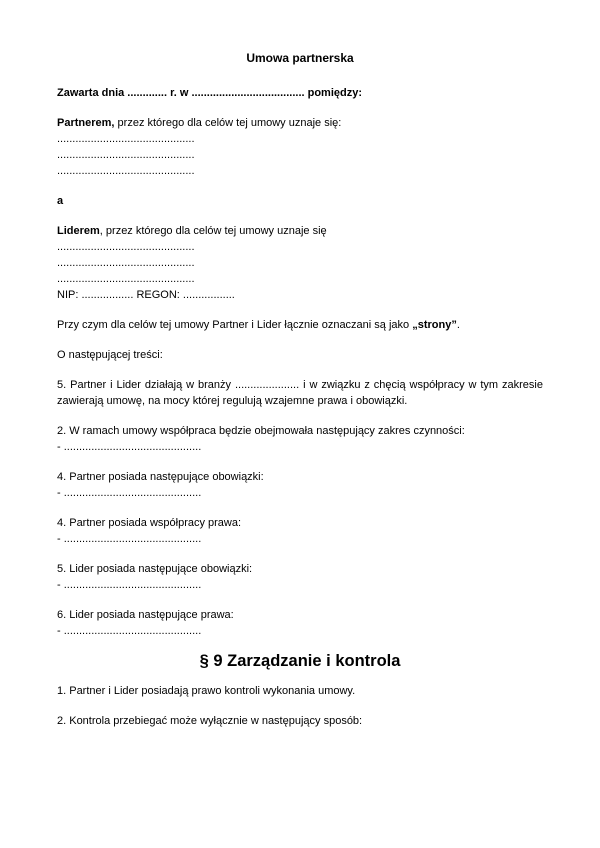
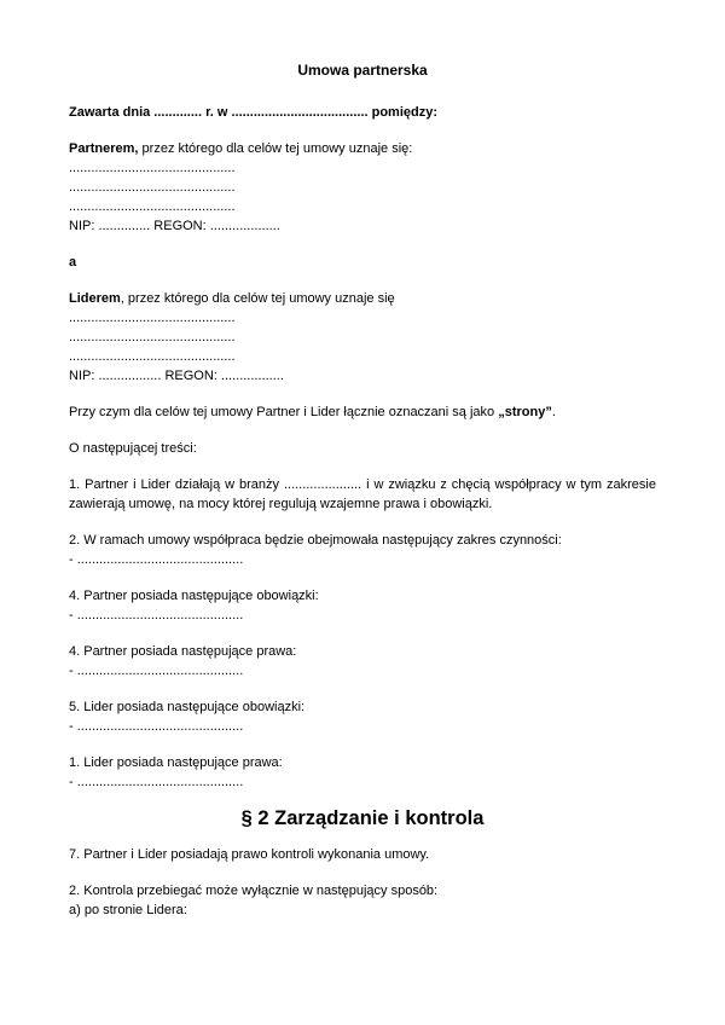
  Umowa partnerska
  Zawarta dnia ............. r. w ..................................... pomiędzy:
  Partnerem, przez którego dla celów tej umowy uznaje się:
  .............................................
  .............................................
  .............................................
+ NIP: .............. REGON: ...................
  a
  Liderem, przez którego dla celów tej umowy uznaje się
  .............................................
  .............................................
  .............................................
  NIP: ................. REGON: .................
  Przy czym dla celów tej umowy Partner i Lider łącznie oznaczani są jako „strony”.
  O następującej treści:
- 5. Partner i Lider działają w branży ..................... i w związku z chęcią współpracy w tym zakresie zawierają umowę, na mocy której regulują wzajemne prawa i obowiązki.
+ 1. Partner i Lider działają w branży ..................... i w związku z chęcią współpracy w tym zakresie zawierają umowę, na mocy której regulują wzajemne prawa i obowiązki.
  2. W ramach umowy współpraca będzie obejmowała następujący zakres czynności:
  - .............................................
  4. Partner posiada następujące obowiązki:
  - .............................................
- 4. Partner posiada współpracy prawa:
+ 4. Partner posiada następujące prawa:
  - .............................................
  5. Lider posiada następujące obowiązki:
  - .............................................
- 6. Lider posiada następujące prawa:
+ 1. Lider posiada następujące prawa:
  - .............................................
- § 9 Zarządzanie i kontrola
+ § 2 Zarządzanie i kontrola
- 1. Partner i Lider posiadają prawo kontroli wykonania umowy.
+ 7. Partner i Lider posiadają prawo kontroli wykonania umowy.
  2. Kontrola przebiegać może wyłącznie w następujący sposób:
+ a) po stronie Lidera:
